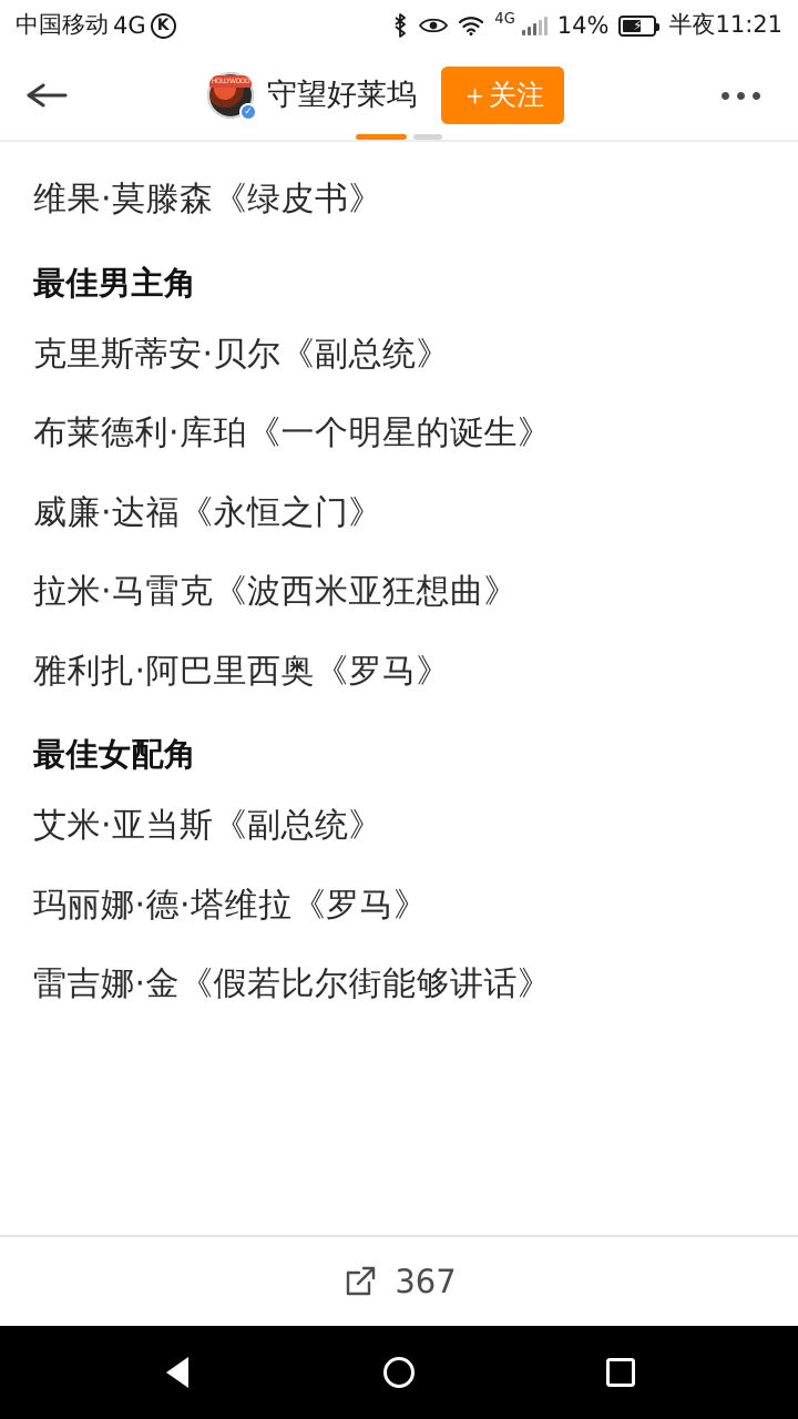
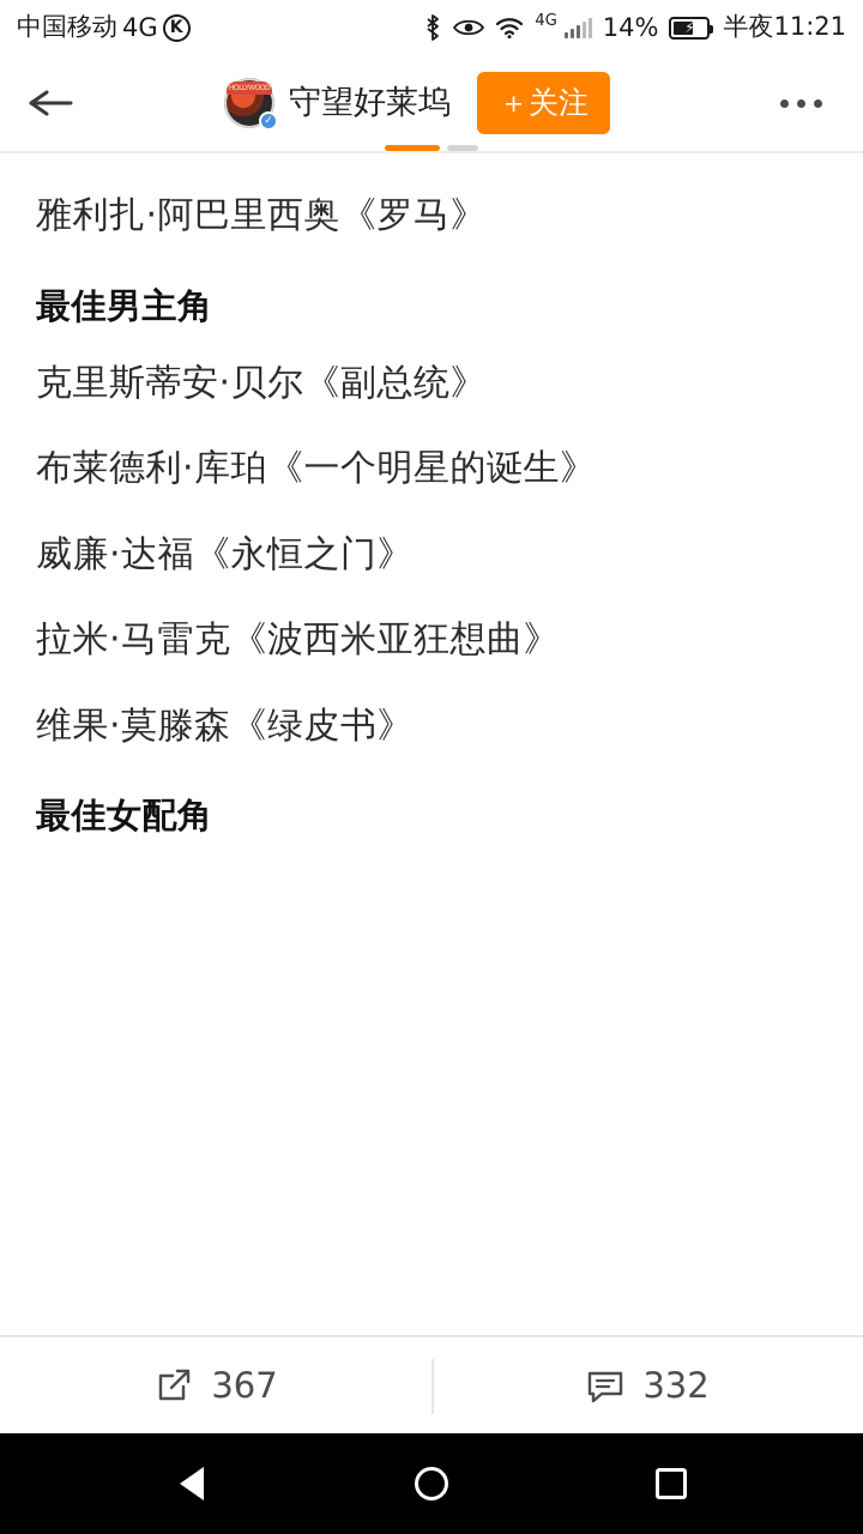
  中国移动
  4G
  K
  4G
  14%
  ⚡
  半夜11:21
  ✓
  守望好莱坞
  ＋关注
- 维果·莫滕森《绿皮书》
+ 雅利扎·阿巴里西奥《罗马》
  最佳男主角
  克里斯蒂安·贝尔《副总统》
  布莱德利·库珀《一个明星的诞生》
  威廉·达福《永恒之门》
  拉米·马雷克《波西米亚狂想曲》
- 雅利扎·阿巴里西奥《罗马》
+ 维果·莫滕森《绿皮书》
  最佳女配角
- 艾米·亚当斯《副总统》
- 玛丽娜·德·塔维拉《罗马》
- 雷吉娜·金《假若比尔街能够讲话》
  367
+ 332
